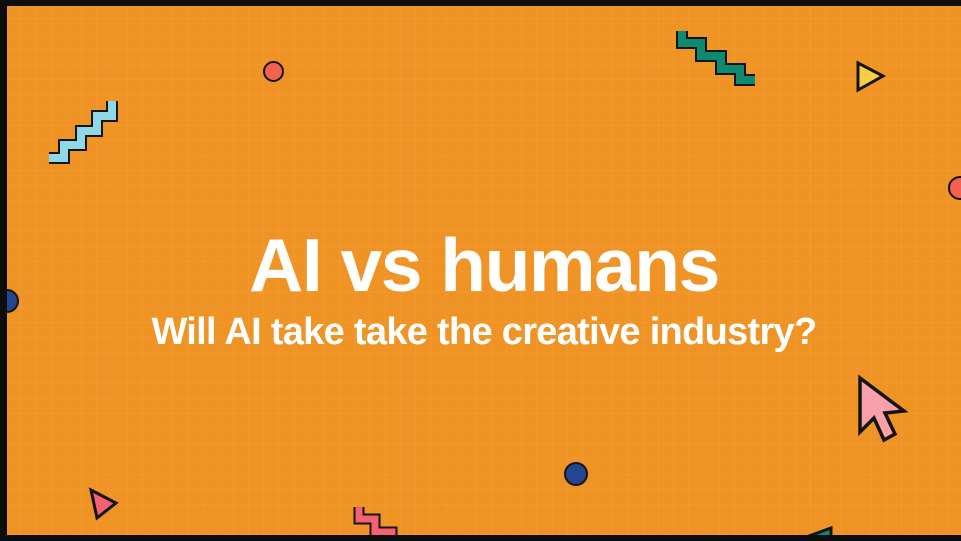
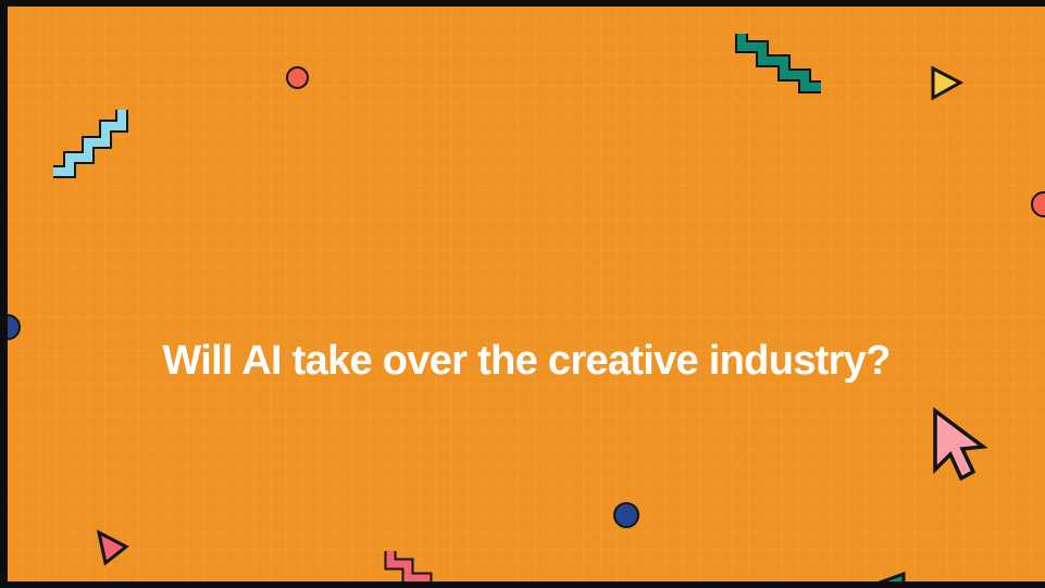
- AI vs humans
- Will AI take take the creative industry?
+ Will AI take over the creative industry?
